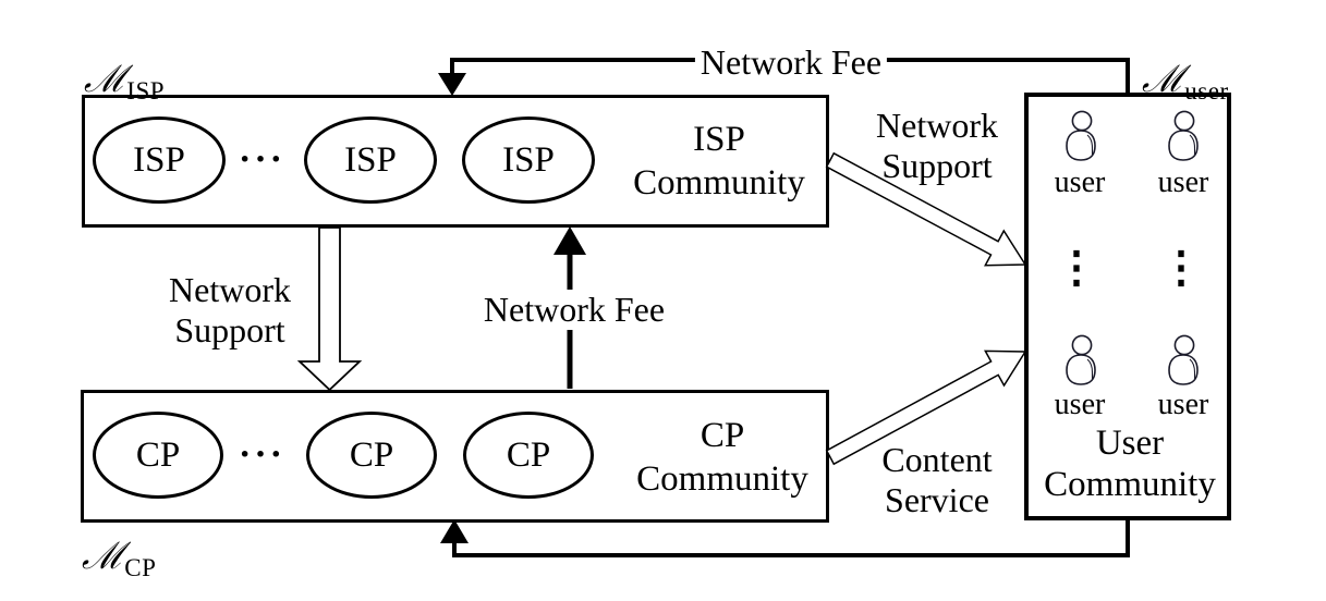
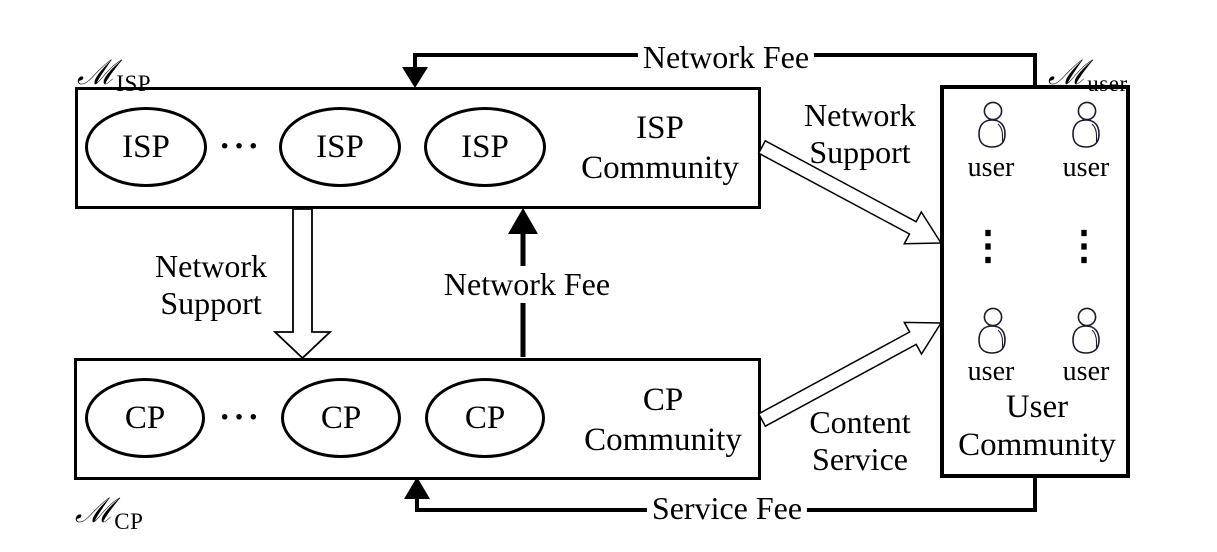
  ISP
  ···
  ISP
  ISP
  ISP
  Community
  CP
  ···
  CP
  CP
  CP
  Community
  user
  user
  ⋮
  ⋮
  user
  user
  User
  Community
  ℳISP
  ℳuser
  ℳCP
  Network Fee
  Network Fee
  Network
  Support
  Network
  Support
  Content
  Service
+ Service Fee
